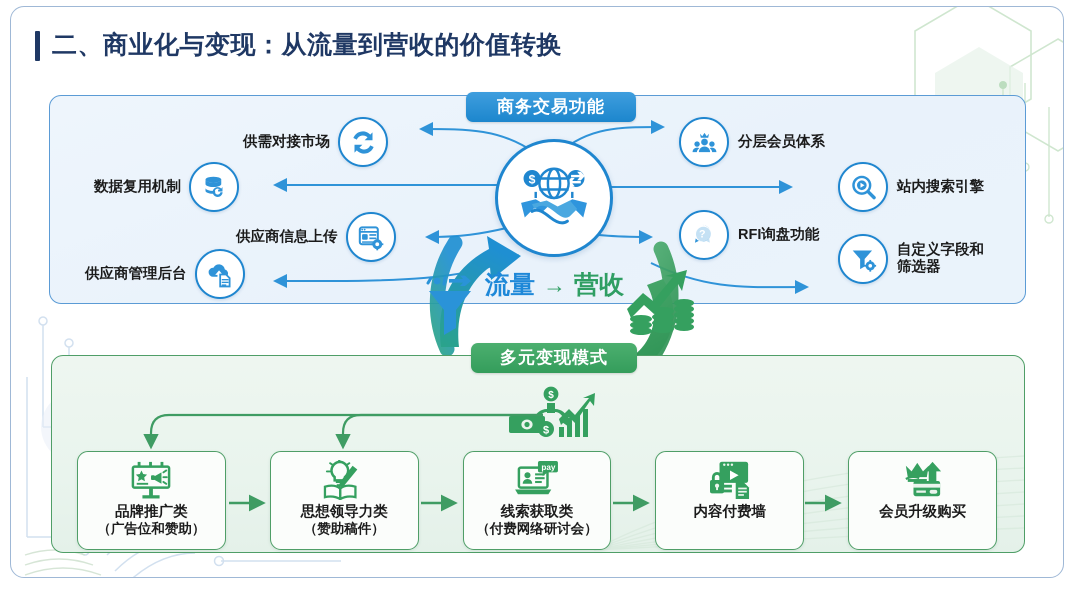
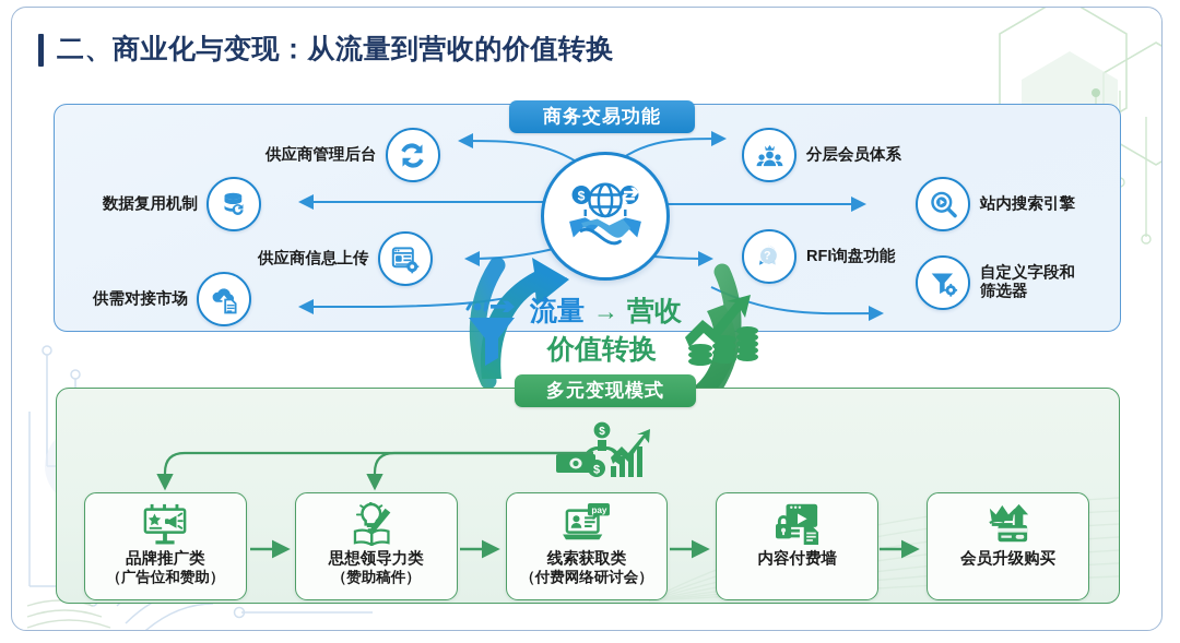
  二、商业化与变现：从流量到营收的价值转换
  商务交易功能
  $
- 供需对接市场
+ 供应商管理后台
  数据复用机制
  供应商信息上传
- 供应商管理后台
+ 供需对接市场
  分层会员体系
  站内搜索引擎
  ?
  RFI询盘功能
  自定义字段和
  筛选器
  流量
  →
  营收
+ 价值转换
  多元变现模式
  $
  $
  品牌推广类
  （广告位和赞助）
  思想领导力类
  （赞助稿件）
  pay
  线索获取类
  （付费网络研讨会）
  内容付费墙
  会员升级购买
